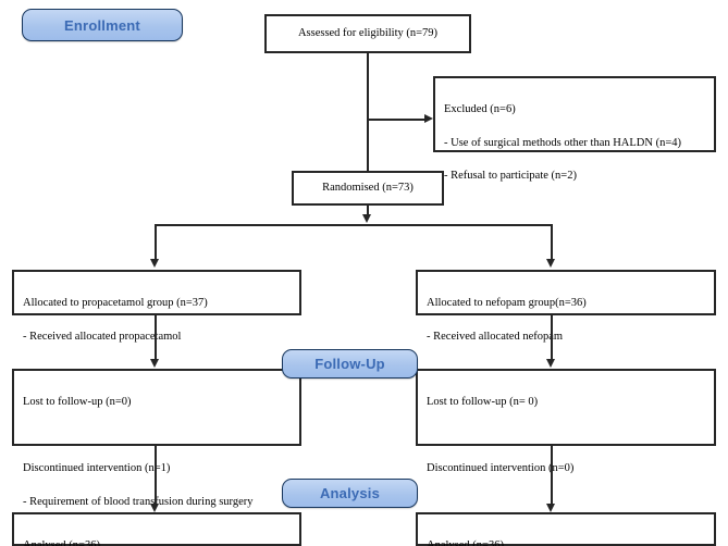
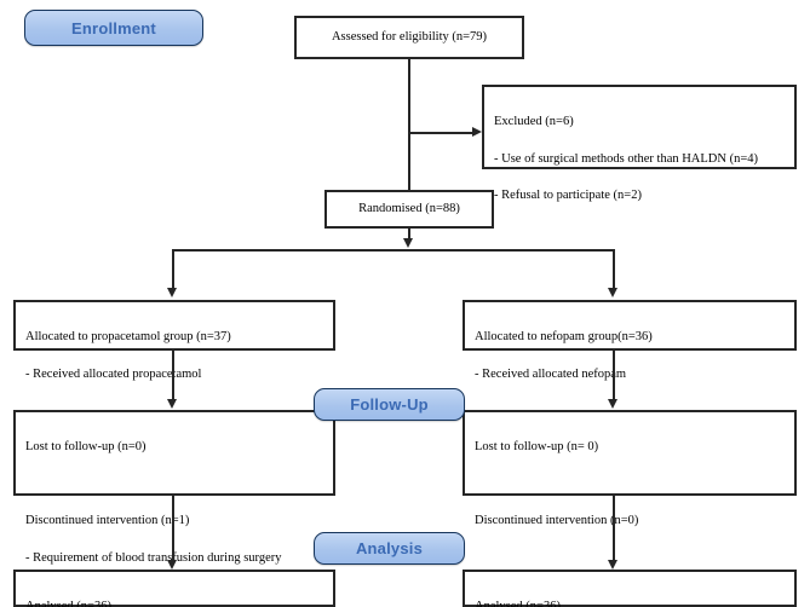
  Enrollment
  Follow-Up
  Analysis
  Assessed for eligibility (n=79)
  Excluded (n=6)
  - Use of surgical methods other than HALDN (n=4)
  - Refusal to participate (n=2)
- Randomised (n=73)
+ Randomised (n=88)
  Allocated to propacetamol group (n=37)
  - Received allocated propacetamol
  Allocated to nefopam group(n=36)
  - Received allocated nefopm
  Lost to follow-up (n=0)
  Discontinued intervention (n=1)
  - Requirement of blood transfusion during surgery
  Lost to follow-up (n= 0)
  Discontinued interventionn=0)
